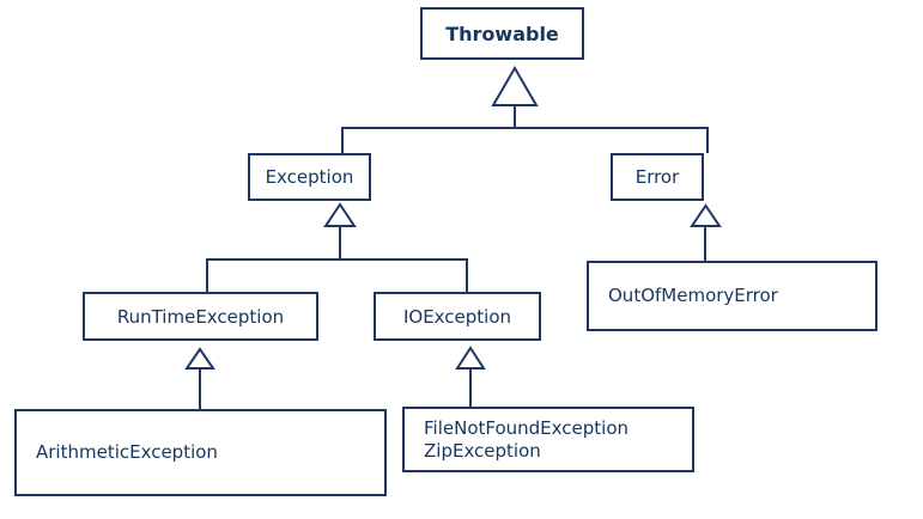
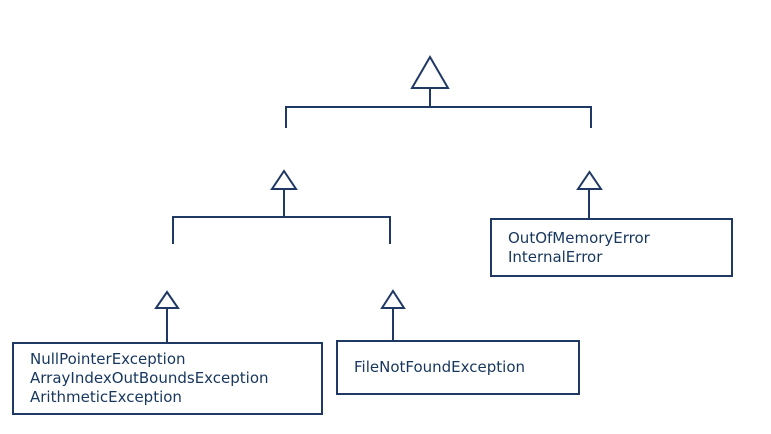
- Throwable
- Exception
- Error
- RunTimeException
- IOException
  OutOfMemoryError
+ InternalError
+ NullPointerException
+ ArrayIndexOutBoundsException
  ArithmeticException
  FileNotFoundException
- ZipException
